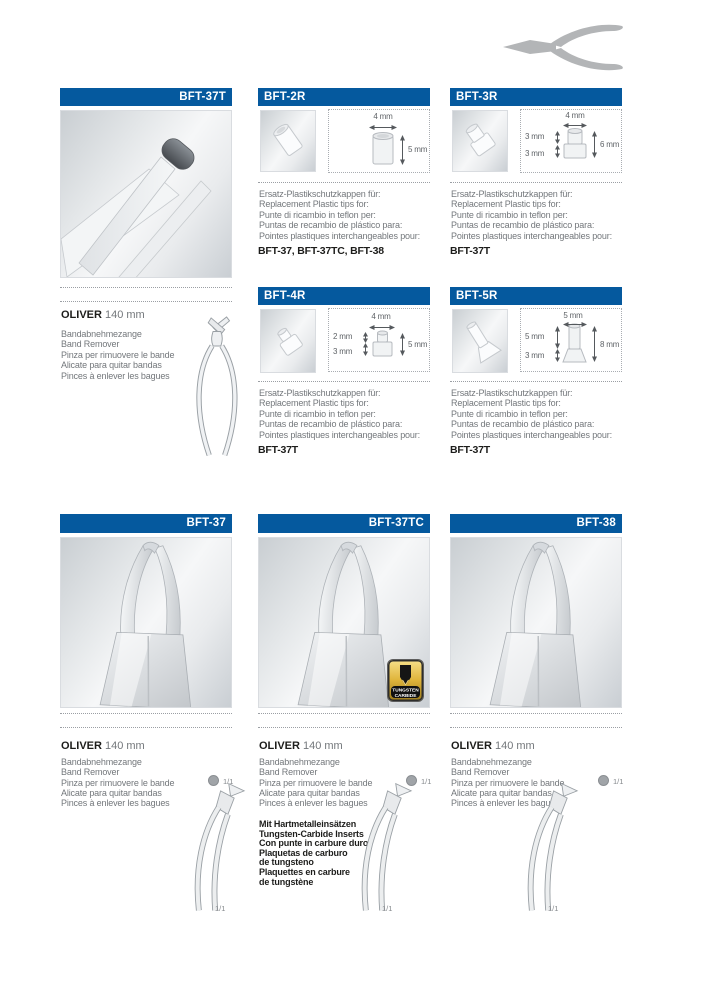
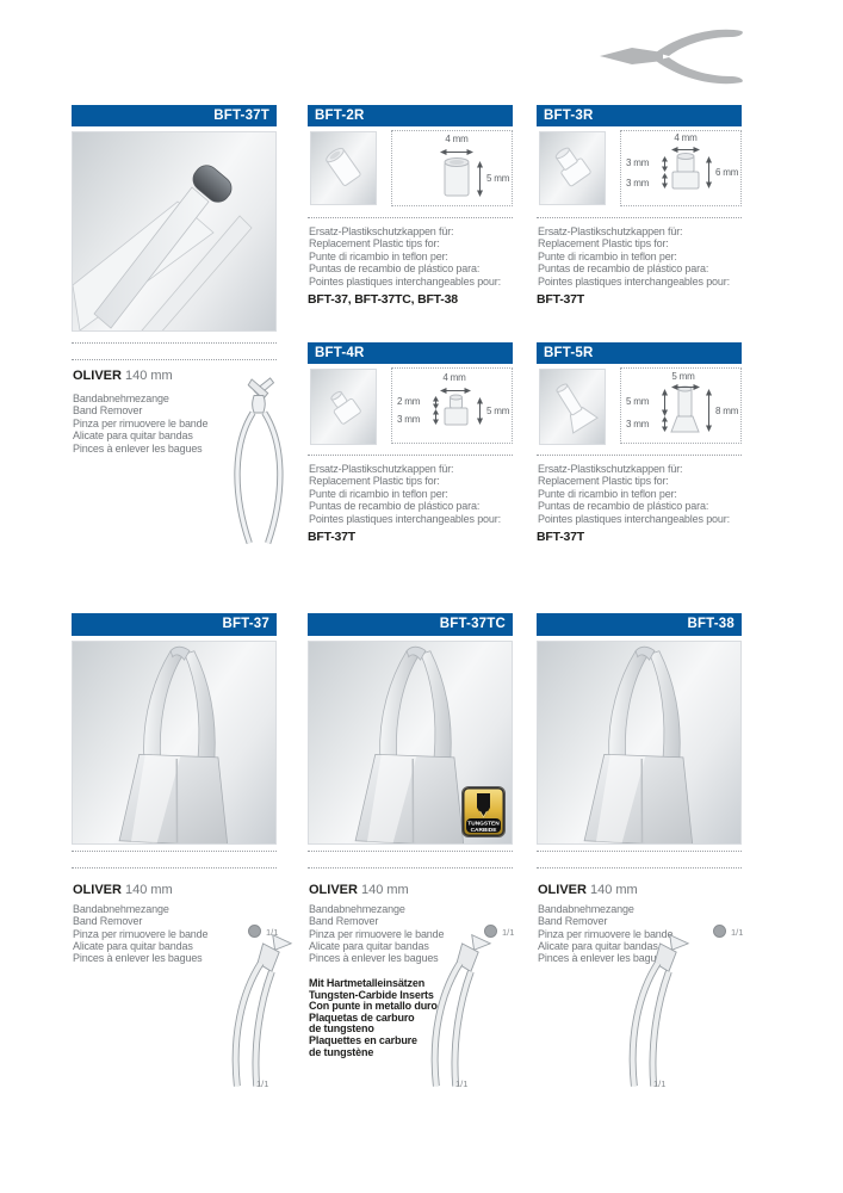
  BFT-37T
  OLIVER 140 mm
  Bandabnehmezange
  Band Remover
  Pinza per rimuovere le bande
  Alicate para quitar bandas
  Pinces à enlever les bagues
  BFT-2R
  4 mm
  5 mm
  Ersatz-Plastikschutzkappen für:
  Replacement Plastic tips for:
  Punte di ricambio in teflon per:
  Puntas de recambio de plástico para:
  Pointes plastiques interchangeables pour:
  BFT-37, BFT-37TC, BFT-38
  BFT-3R
  4 mm
  3 mm
  3 mm
  6 mm
  Ersatz-Plastikschutzkappen für:
  Replacement Plastic tips for:
  Punte di ricambio in teflon per:
  Puntas de recambio de plástico para:
  Pointes plastiques interchangeables pour:
  BFT-37T
  BFT-4R
  4 mm
  2 mm
  3 mm
  5 mm
  Ersatz-Plastikschutzkappen für:
  Replacement Plastic tips for:
  Punte di ricambio in teflon per:
  Puntas de recambio de plástico para:
  Pointes plastiques interchangeables pour:
  BFT-37T
  BFT-5R
  5 mm
  5 mm
  3 mm
  8 mm
  Ersatz-Plastikschutzkappen für:
  Replacement Plastic tips for:
  Punte di ricambio in teflon per:
  Puntas de recambio de plástico para:
  Pointes plastiques interchangeables pour:
  BFT-37T
  BFT-37
  OLIVER 140 mm
  Bandabnehmezange
  Band Remover
  Pinza per rimuovere le bande
  Alicate para quitar bandas
  Pinces à enlever les bagues
  1/1
  1/1
  BFT-37TC
  OLIVER 140 mm
  Bandabnehmezange
  Band Remover
  Pinza per rimuovere le bande
  Alicate para quitar bandas
  Pinces à enlever les bagues
  1/1
  Mit Hartmetalleinsätzen
  Tungsten-Carbide Inserts
- Con punte in carbure duro
+ Con punte in metallo duro
  Plaquetas de carburo
  de tungsteno
  Plaquettes en carbure
  de tungstène
  1/1
  BFT-38
  OLIVER 140 mm
  Bandabnehmezange
  Band Remover
  Pinza per rimuovere le bande
  Alicate para quitar bandas
  Pinces à enlever les bagu
  1/1
  1/1
